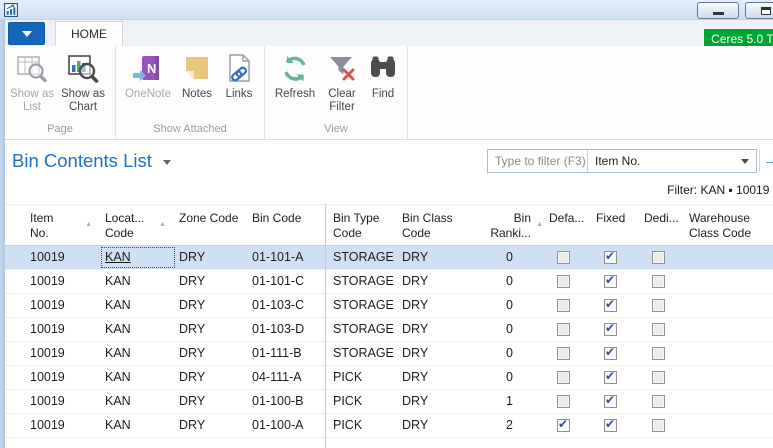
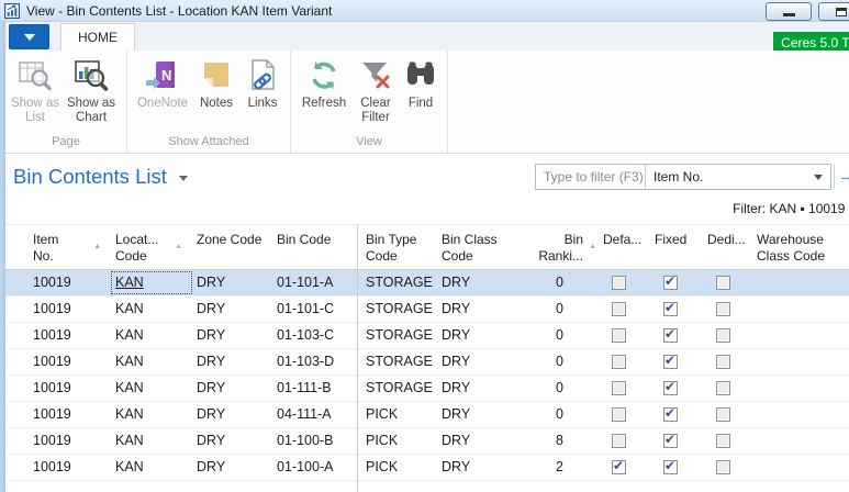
+ View - Bin Contents List - Location KAN Item Variant
  HOME
  Ceres 5.0 T
  Show as List
  Show as Chart
  Page
  N
  OneNote
  Notes
  Links
  Show Attached
  Refresh
  Clear Filter
  Find
  View
  Bin Contents List
  Type to filter (F3)
  Item No.
  →
  Filter: KAN ▪ 10019
  Item
  No.
  Locat...
  Code
  Zone Code
  Bin Code
  Bin Type
  Code
  Bin Class
  Code
  Bin
  Ranki...
  Defa...
  Fixed
  Dedi...
  Warehouse
  Class Code
  10019
  KAN
  DRY
  01-101-A
  STORAGE
  DRY
  0
  10019
  KAN
  DRY
  01-101-C
  STORAGE
  DRY
  0
  10019
  KAN
  DRY
  01-103-C
  STORAGE
  DRY
  0
  10019
  KAN
  DRY
  01-103-D
  STORAGE
  DRY
  0
  10019
  KAN
  DRY
  01-111-B
  STORAGE
  DRY
  0
  10019
  KAN
  DRY
  04-111-A
  PICK
  DRY
  0
  10019
  KAN
  DRY
  01-100-B
  PICK
  DRY
- 1
+ 8
  10019
  KAN
  DRY
  01-100-A
  PICK
  DRY
  2
